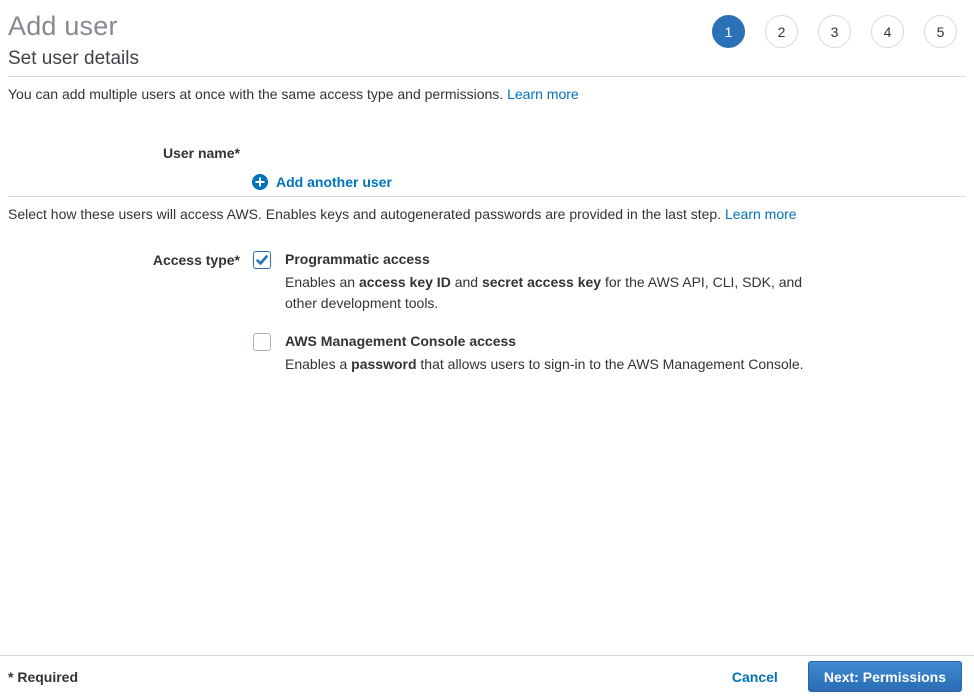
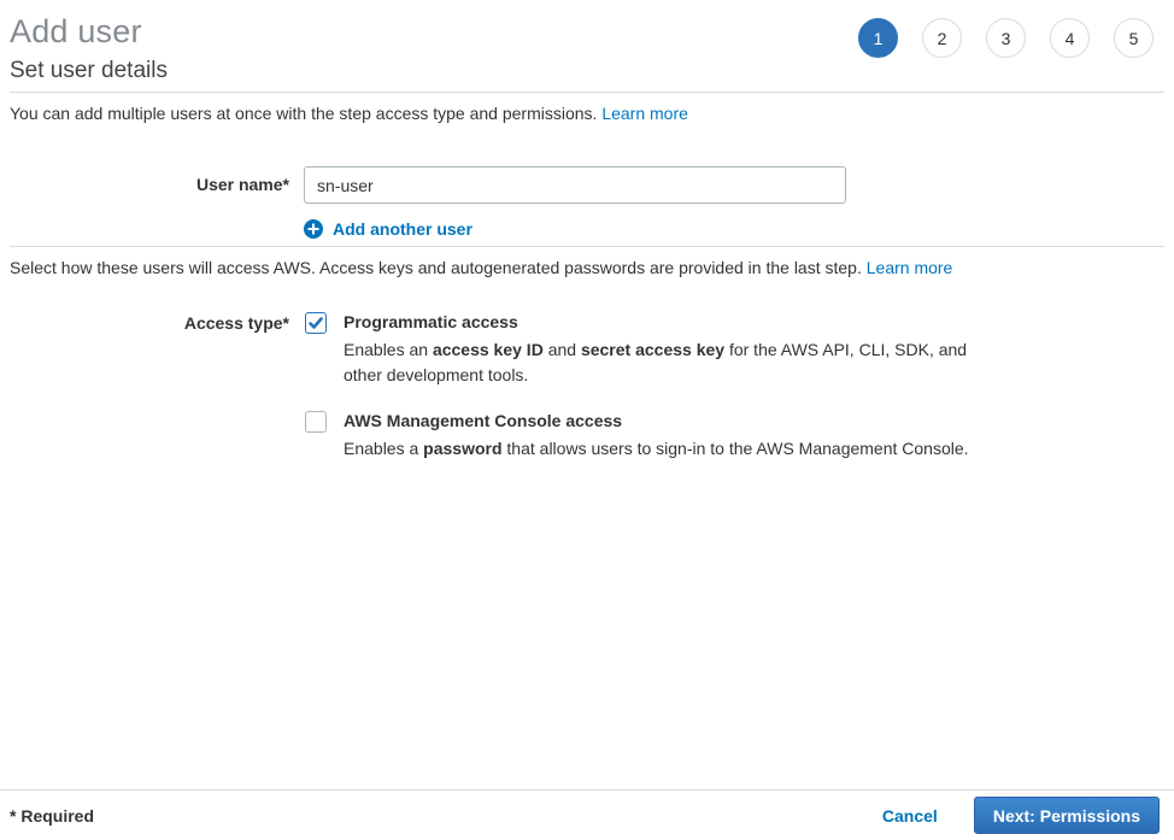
  Add user
  1
  2
  3
  4
  5
  Set user details
- You can add multiple users at once with the same access type and permissions. Learn more
+ You can add multiple users at once with the step access type and permissions. Learn more
  User name*
+ sn-user
  Add another user
- Select how these users will access AWS. Enables keys and autogenerated passwords are provided in the last step. Learn more
+ Select how these users will access AWS. Access keys and autogenerated passwords are provided in the last step. Learn more
  Access type*
  Programmatic access
  Enables an access key ID and secret access key for the AWS API, CLI, SDK, and other development tools.
  AWS Management Console access
  Enables a password that allows users to sign-in to the AWS Management Console.
  * Required
  Cancel
  Next: Permissions
